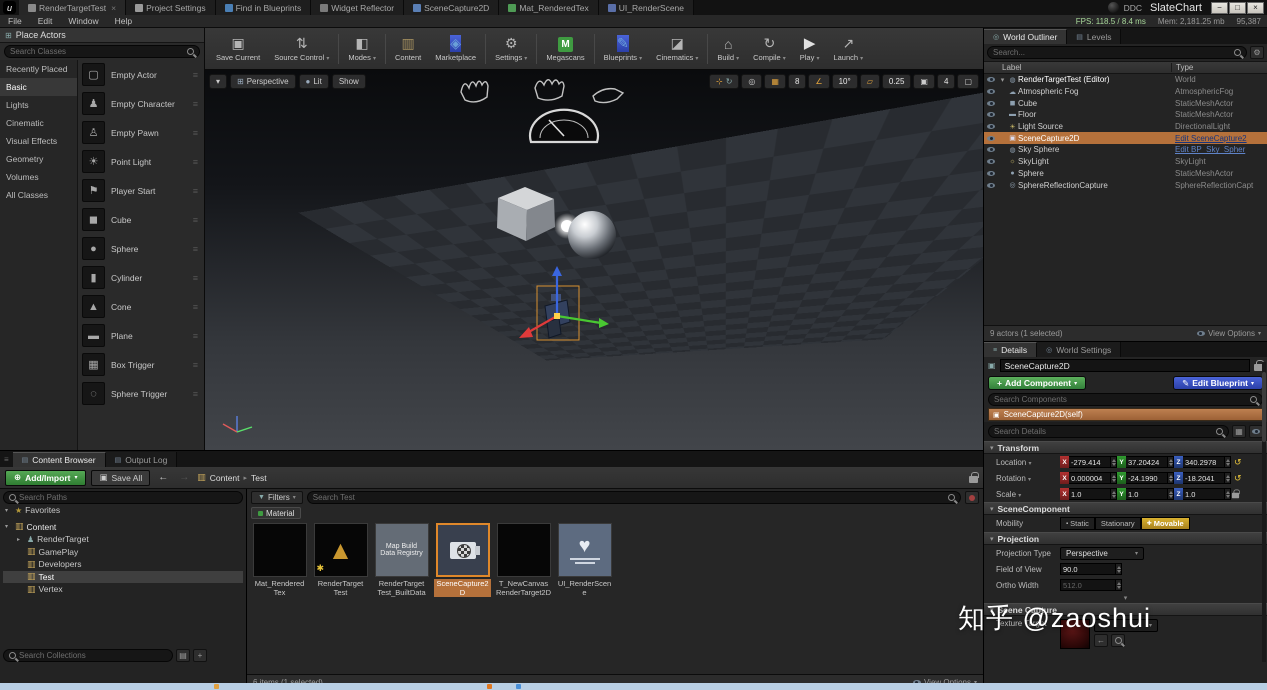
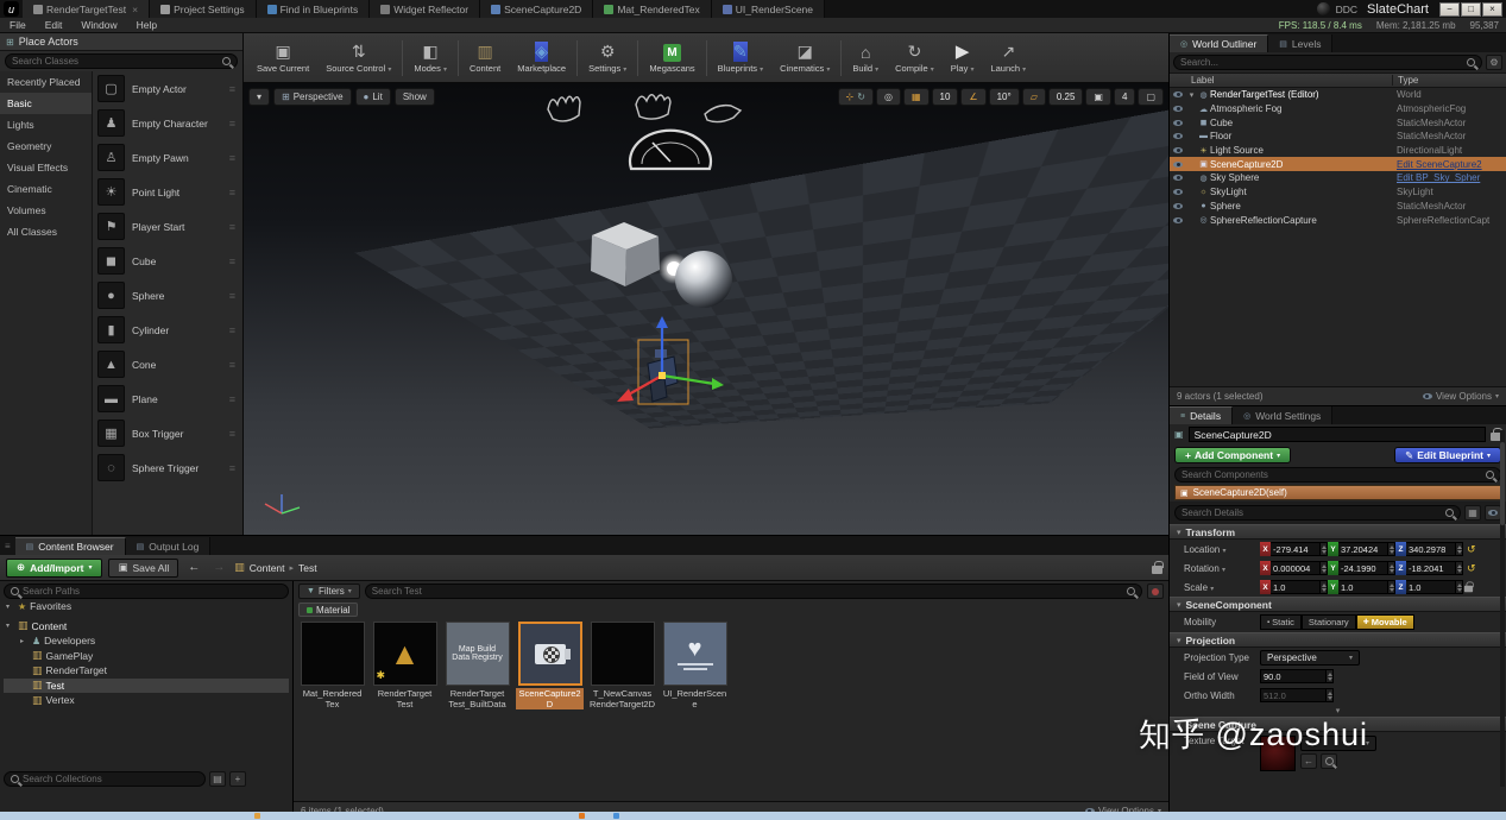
  u
  RenderTargetTest
  ×
  Project Settings
  Find in Blueprints
  Widget Reflector
  SceneCapture2D
  Mat_RenderedTex
  UI_RenderScene
  DDC
  SlateChart
  −
  □
  ×
  File
  Edit
  Window
  Help
  FPS: 118.5 / 8.4 ms
  Mem: 2,181.25 mb
  95,387
  ⊞
  Place Actors
  Search Classes
  Recently Placed
  Basic
  Lights
- Cinematic
+ Geometry
  Visual Effects
- Geometry
+ Cinematic
  Volumes
  All Classes
  ▢
  Empty Actor
  ≡
  ♟
  Empty Character
  ≡
  ♙
  Empty Pawn
  ≡
  ☀
  Point Light
  ≡
  ⚑
  Player Start
  ≡
  ◼
  Cube
  ≡
  ●
  Sphere
  ≡
  ▮
  Cylinder
  ≡
  ▲
  Cone
  ≡
  ▬
  Plane
  ≡
  ▦
  Box Trigger
  ≡
  ◌
  Sphere Trigger
  ≡
  ▣
  Save Current
  ⇅
  Source Control
  ◧
  Modes
  ▥
  Content
  ◈
  Marketplace
  ⚙
  Settings
  M
  Megascans
  ✎
  Blueprints
  ◪
  Cinematics
  ⌂
  Build
  ↻
  Compile
  ▶
  Play
  ↗
  Launch
  ▾
  ⊞
  Perspective
  ●
  Lit
  Show
  ⊹
  ↻
  ◎
  ▦
- 8
+ 10
  ∠
  10°
  ▱
  0.25
  ▣
  4
  ▢
  World Outliner
  Levels
  Search...
  ⚙
  Label
  Type
  RenderTargetTest (Editor)
  World
  Atmospheric Fog
  AtmosphericFog
  Cube
  StaticMeshActor
  Floor
  StaticMeshActor
  Light Source
  DirectionalLight
  SceneCapture2D
  Edit SceneCapture2
  Sky Sphere
  Edit BP_Sky_Spher
  SkyLight
  SkyLight
  Sphere
  StaticMeshActor
  SphereReflectionCapture
  SphereReflectionCapt
  9 actors (1 selected)
  View Options
  Details
  World Settings
  ▣
  SceneCapture2D
  +
  Add Component
  ✎
  Edit Blueprint
  Search Components
  SceneCapture2D(self)
  Search Details
  ▦
  Transform
  Location
  -279.414
  37.20424
  340.2978
  ↺
  Rotation
  0.000004
  -24.1990
  -18.2041
  ↺
  Scale
  1.0
  1.0
  1.0
  SceneComponent
  Mobility
  Static
  Stationary
  Movable
  Projection
  Projection Type
  Perspective
  Field of View
  90.0
  Ortho Width
  512.0
  Scene Capture
  Texture Target
  ←
  ≡
  Content Browser
  Output Log
  ⊕
  Add/Import
  ▣
  Save All
  ←
  →
  ▥
  Content
  Test
  Search Paths
  ★
  Favorites
  ▥
  Content
  ♟
- RenderTarget
+ Developers
  ▥
  GamePlay
  ▥
- Developers
+ RenderTarget
  ▥
  Test
  ▥
  Vertex
  Search Collections
  ▤
  +
  Filters
  Search Test
  Material
  Mat_Rendered Tex
  ▲
  ✱
  RenderTarget Test
  RenderTarget Test_BuiltData
  SceneCapture2D
  T_NewCanvas RenderTarget2D
  ♥
  UI_RenderScene
  知乎 @zaoshui
